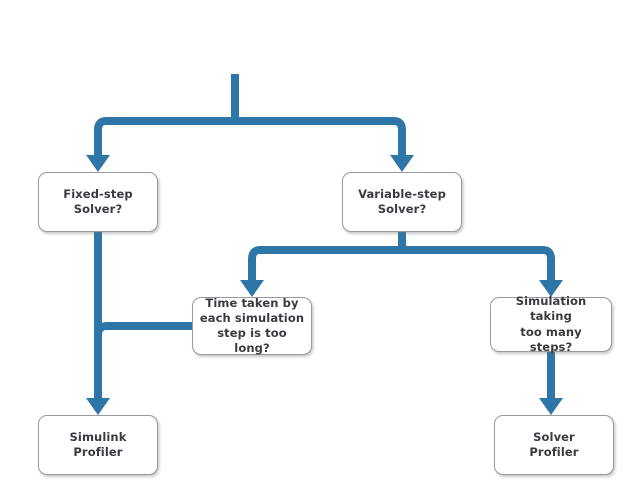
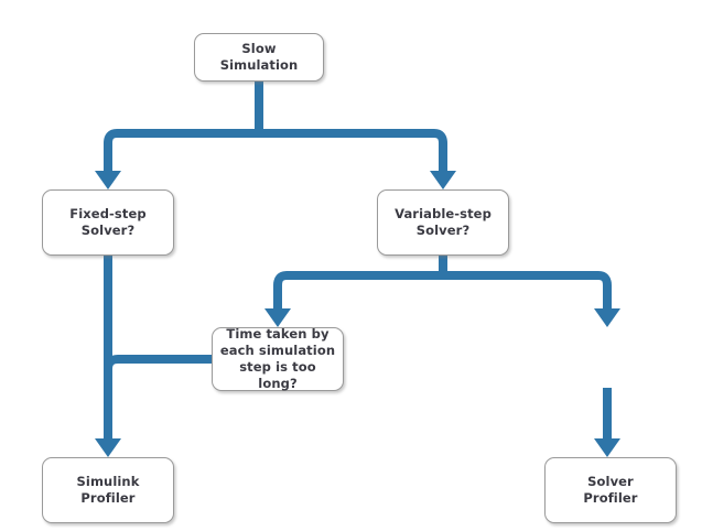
+ Slow
+ Simulation
  Fixed-step
  Solver?
  Variable-step
  Solver?
  Time taken by
  each simulation
  step is too long?
- Simulation taking
- too many steps?
  Simulink
  Profiler
  Solver
  Profiler
